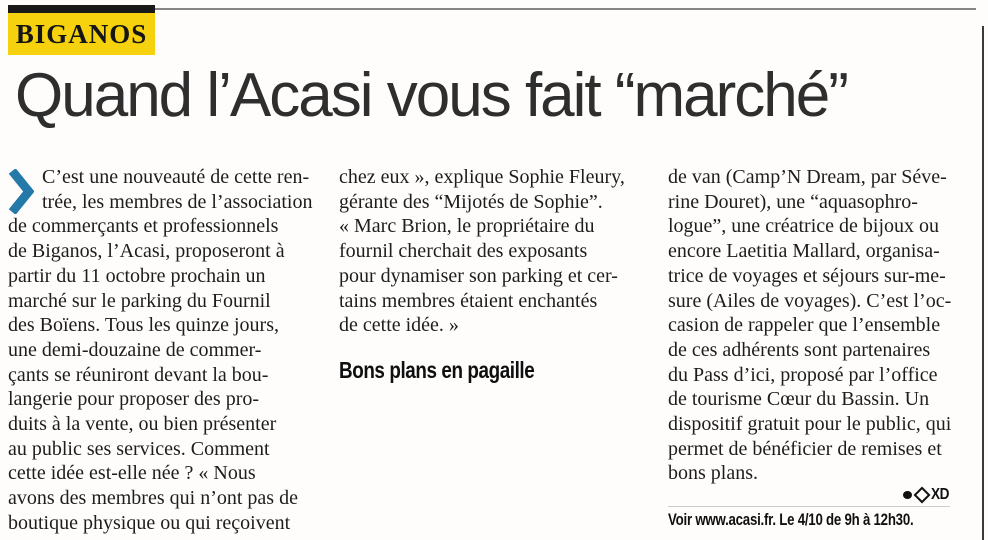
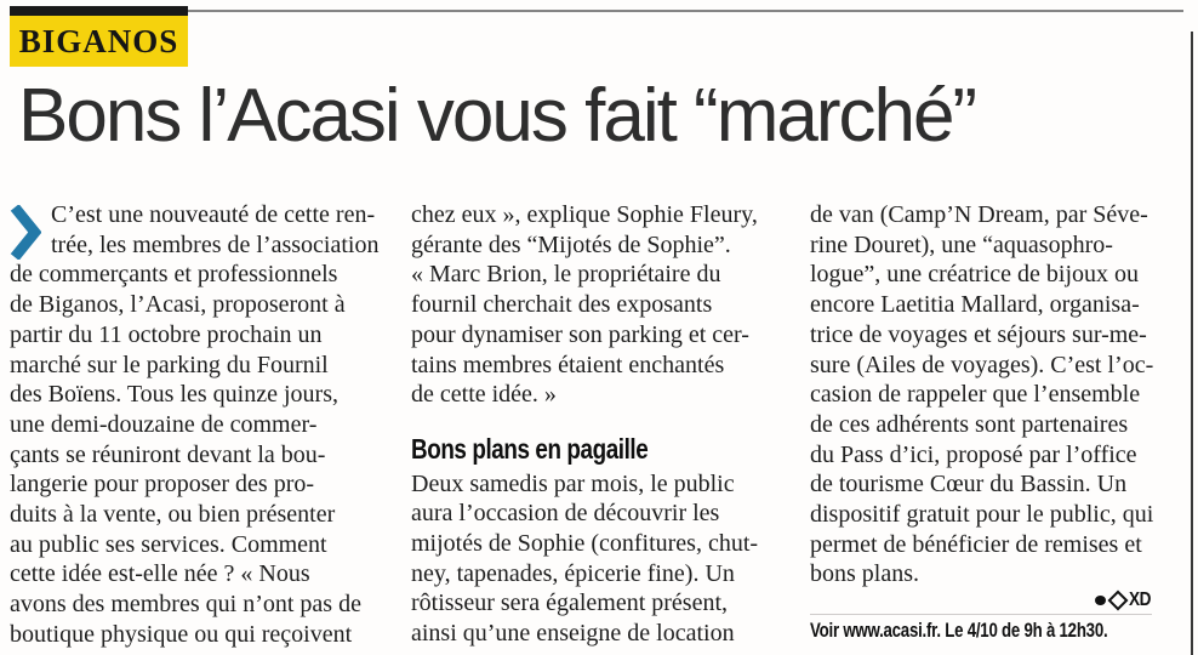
  BIGANOS
- Quand l’Acasi vous fait “marché”
+ Bons l’Acasi vous fait “marché”
  C’est une nouveauté de cette ren-
  trée, les membres de l’association
  de commerçants et professionnels
  de Biganos, l’Acasi, proposeront à
  partir du 11 octobre prochain un
  marché sur le parking du Fournil
  des Boïens. Tous les quinze jours,
  une demi-douzaine de commer-
  çants se réuniront devant la bou-
  langerie pour proposer des pro-
  duits à la vente, ou bien présenter
  au public ses services. Comment
  cette idée est-elle née ? « Nous
  avons des membres qui n’ont pas de
  boutique physique ou qui reçoivent
  chez eux », explique Sophie Fleury,
  gérante des “Mijotés de Sophie”.
  « Marc Brion, le propriétaire du
  fournil cherchait des exposants
  pour dynamiser son parking et cer-
  tains membres étaient enchantés
  de cette idée. »
  Bons plans en pagaille
+ Deux samedis par mois, le public
+ aura l’occasion de découvrir les
+ mijotés de Sophie (confitures, chut-
+ ney, tapenades, épicerie fine). Un
+ rôtisseur sera également présent,
+ ainsi qu’une enseigne de location
  de van (Camp’N Dream, par Séve-
  rine Douret), une “aquasophro-
  logue”, une créatrice de bijoux ou
  encore Laetitia Mallard, organisa-
  trice de voyages et séjours sur-me-
  sure (Ailes de voyages). C’est l’oc-
  casion de rappeler que l’ensemble
  de ces adhérents sont partenaires
  du Pass d’ici, proposé par l’office
  de tourisme Cœur du Bassin. Un
  dispositif gratuit pour le public, qui
  permet de bénéficier de remises et
  bons plans.
  XD
  Voir www.acasi.fr. Le 4/10 de 9h à 12h30.
